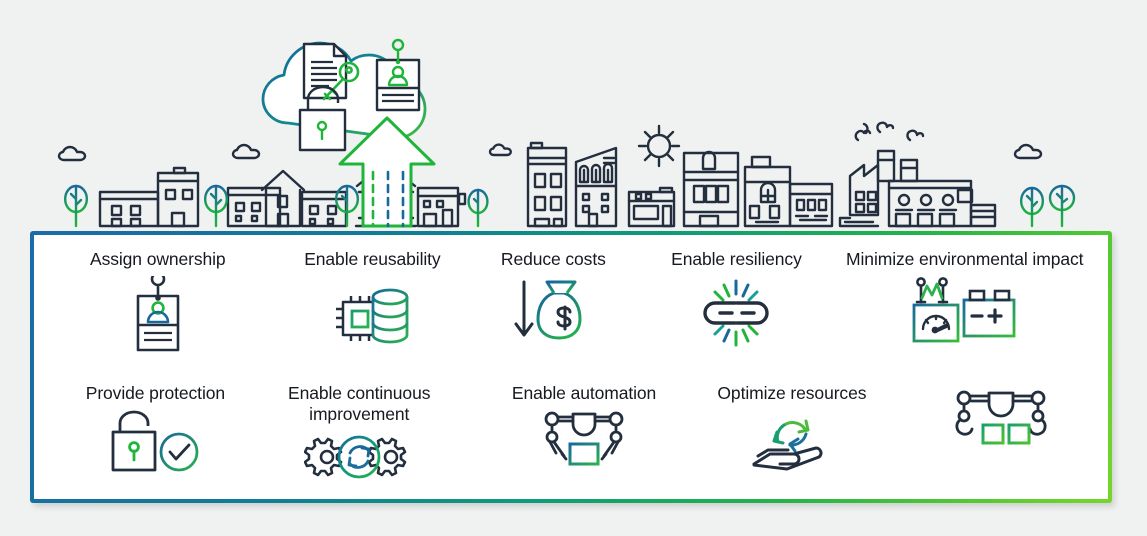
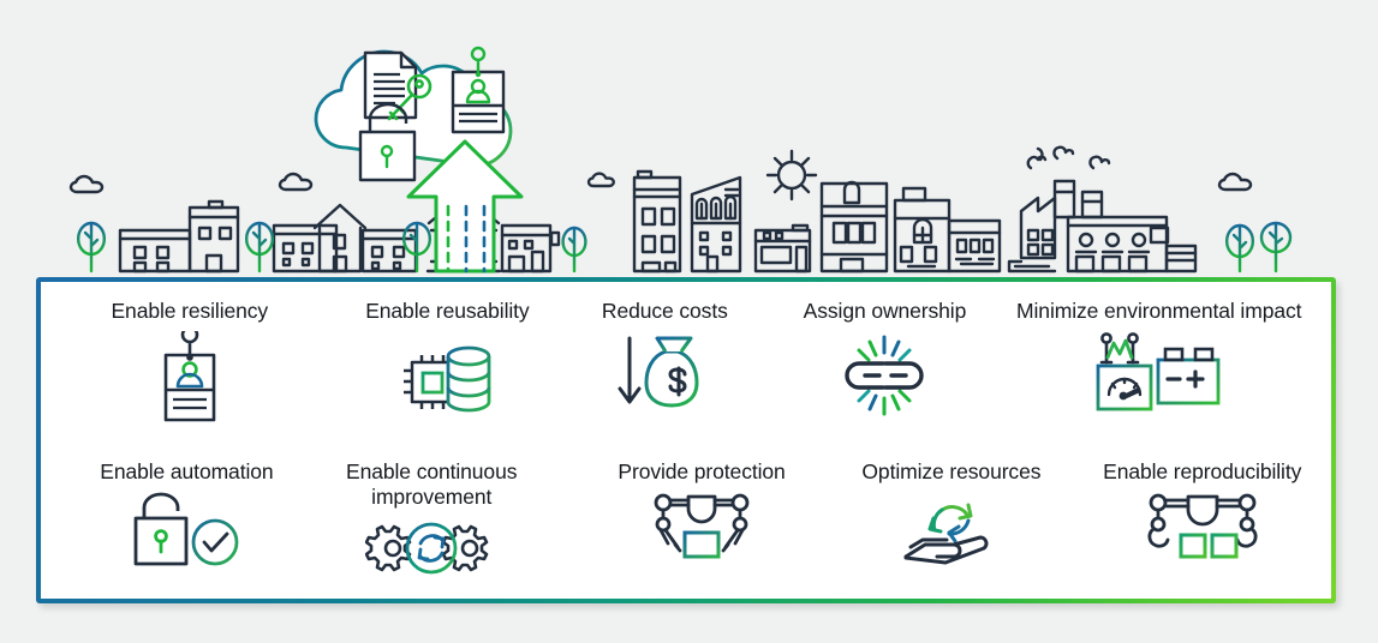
- Assign ownership
+ Enable resiliency
  Enable reusability
  Reduce costs
- Enable resiliency
+ Assign ownership
  Minimize environmental impact
- Provide protection
+ Enable automation
  Enable continuous
  improvement
- Enable automation
+ Provide protection
  Optimize resources
+ Enable reproducibility
